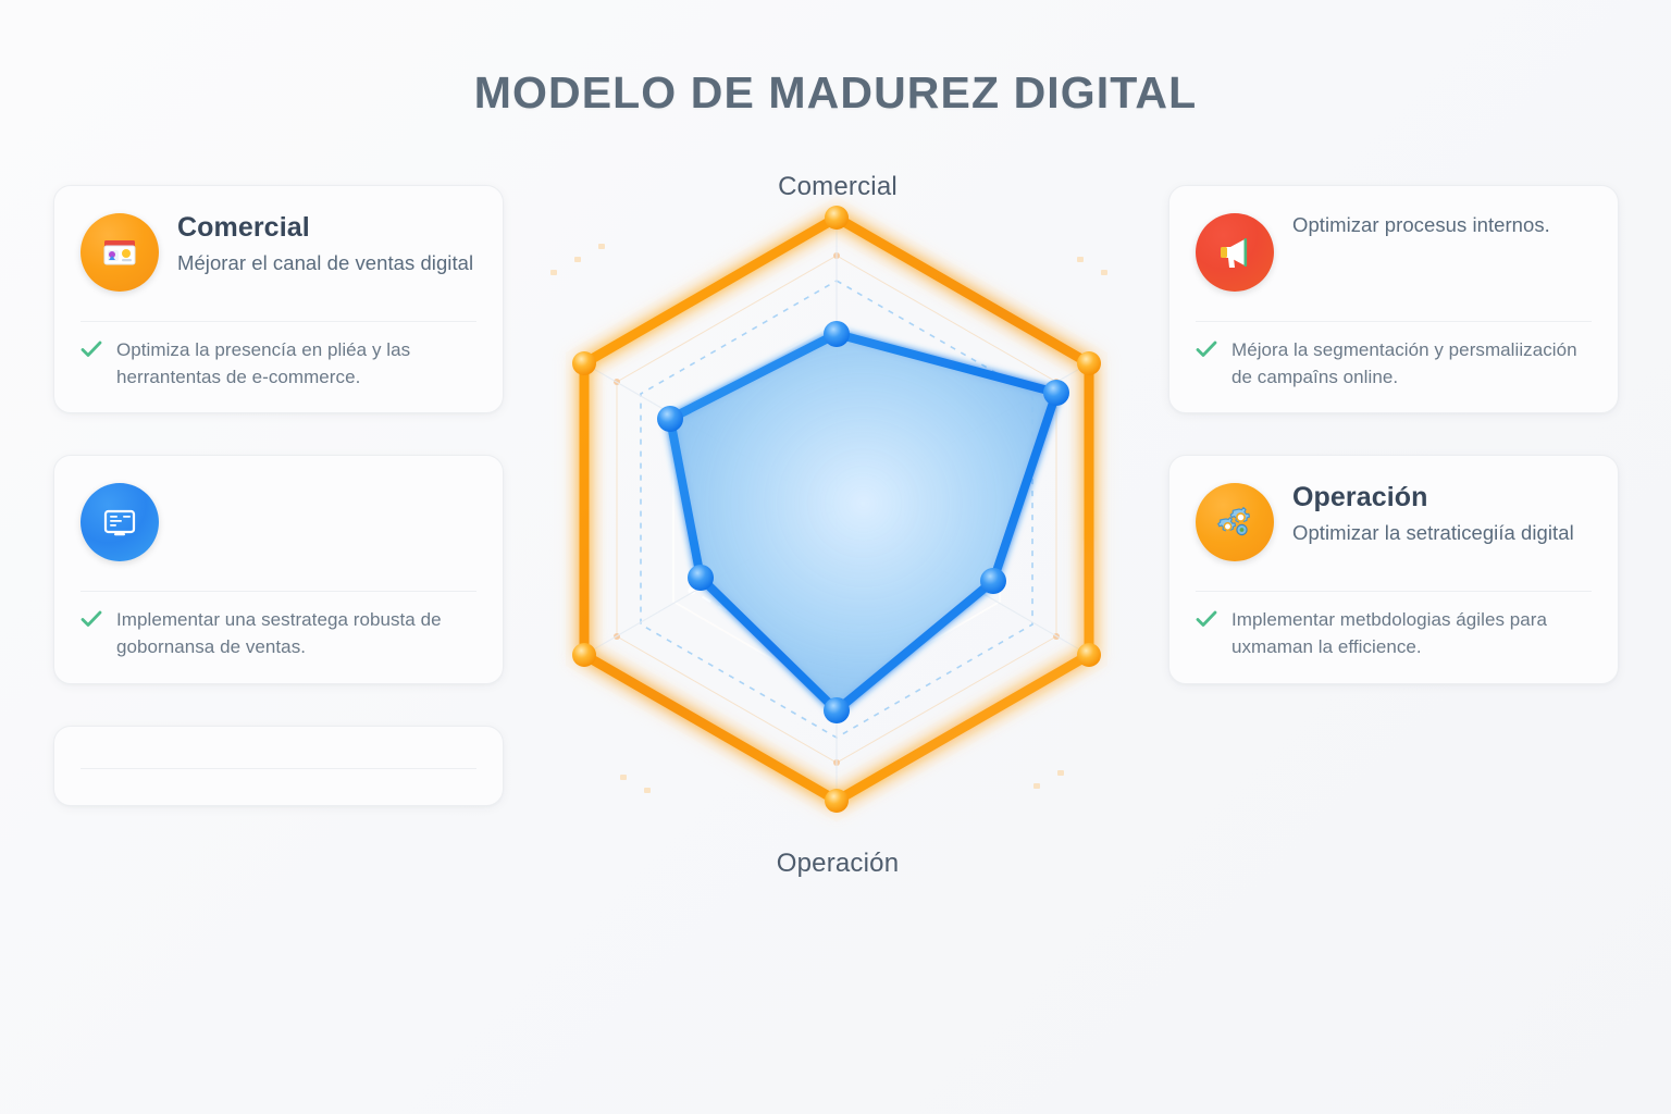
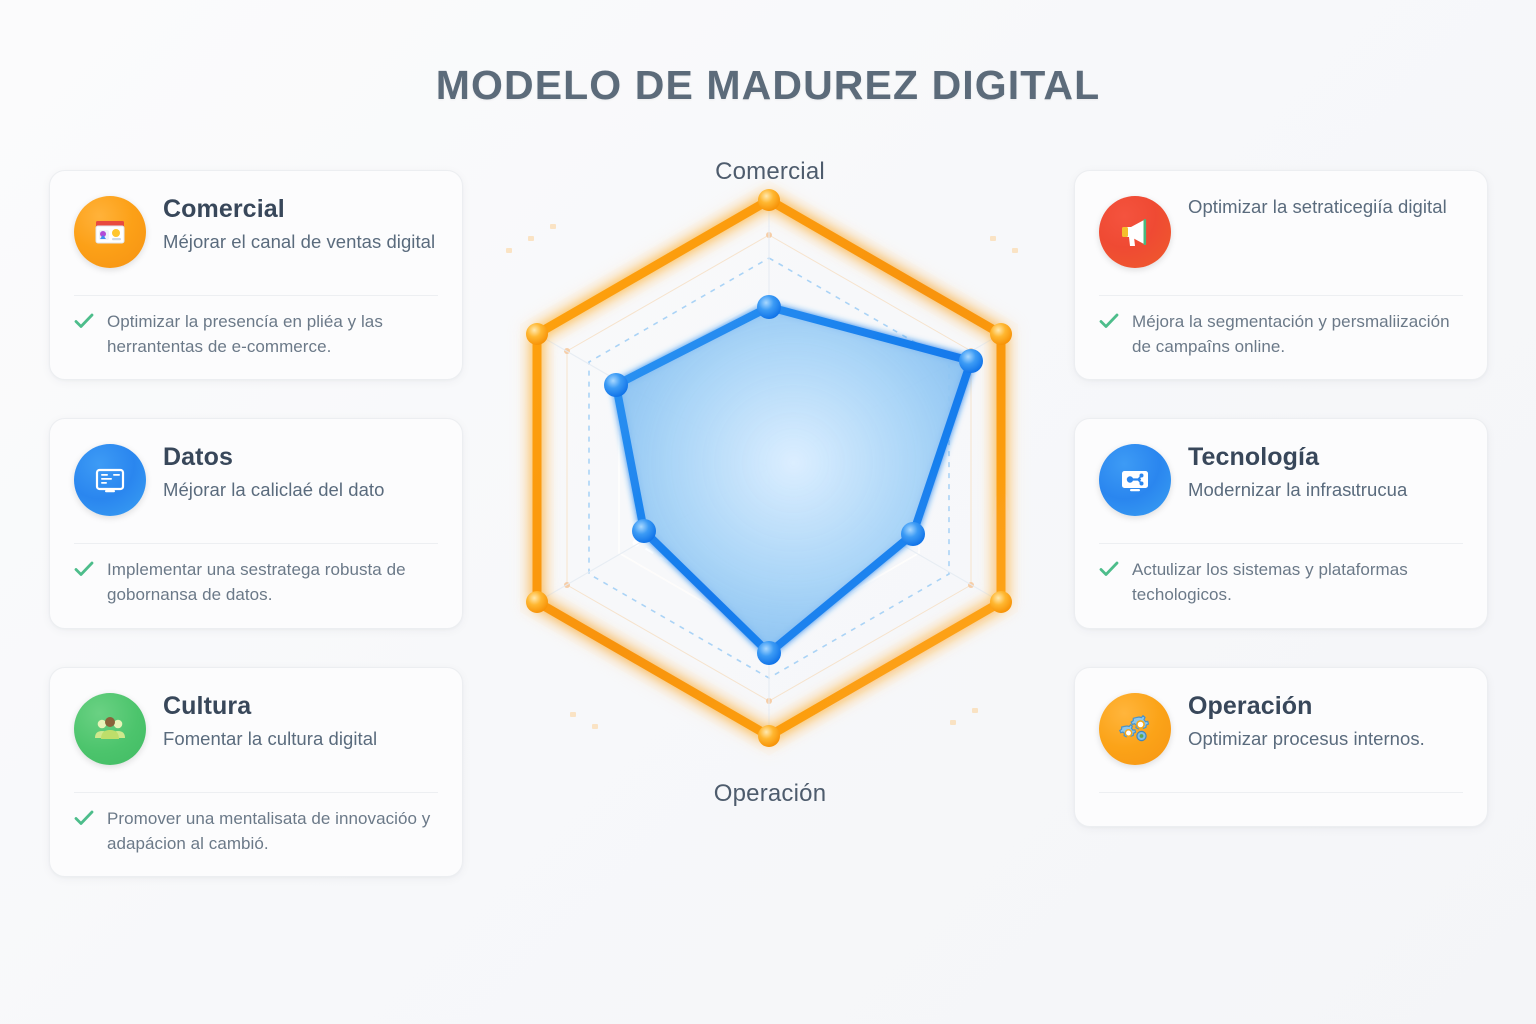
  MODELO DE MADUREZ DIGITAL
  Comercial
  Operación
  Comercial
  Méjorar el canal de ventas digital
- Optimiza la presencía en pliéa y las herrantentas de e-commerce.
+ Optimizar la presencía en pliéa y las herrantentas de e-commerce.
+ Datos
+ Méjorar la caliclaé del dato
- Implementar una sestratega robusta de gobornansa de ventas.
+ Implementar una sestratega robusta de gobornansa de datos.
+ Cultura
+ Fomentar la cultura digital
+ Promover una mentalisata de innovacióo y adapácion al cambió.
- Optimizar procesus internos.
+ Optimizar la setraticegiía digital
  Méjora la segmentación y persmaliización de campaîns online.
+ Tecnología
+ Modernizar la infrasɩtrucua
+ Actuɩlizar los sistemas y plataformas techologicos.
  Operación
- Optimizar la setraticegiía digital
+ Optimizar procesus internos.
- Implementar metbdologias ágiles para uxmaman la efficience.
